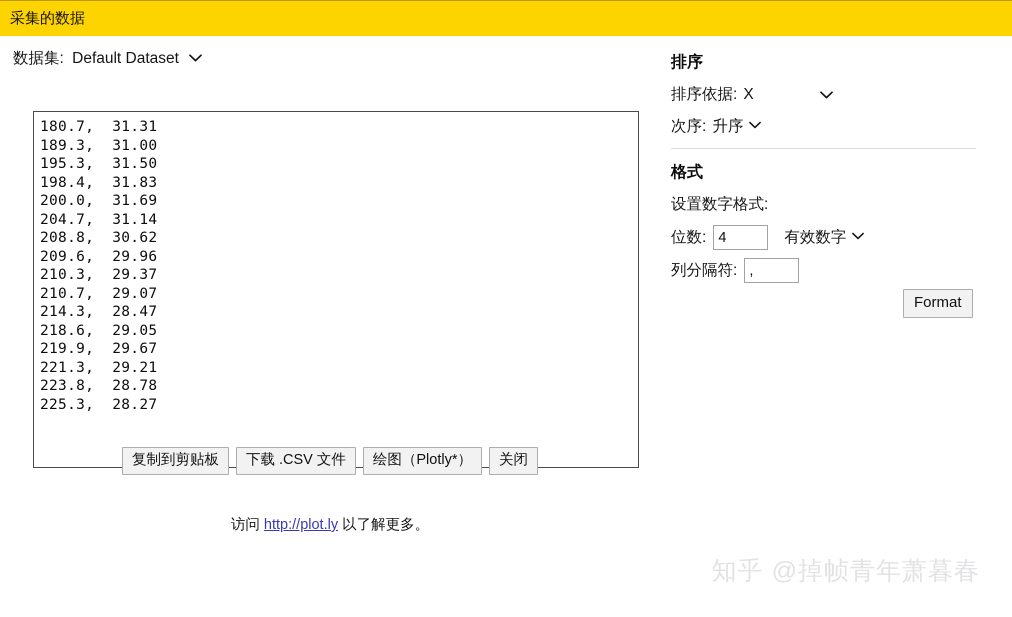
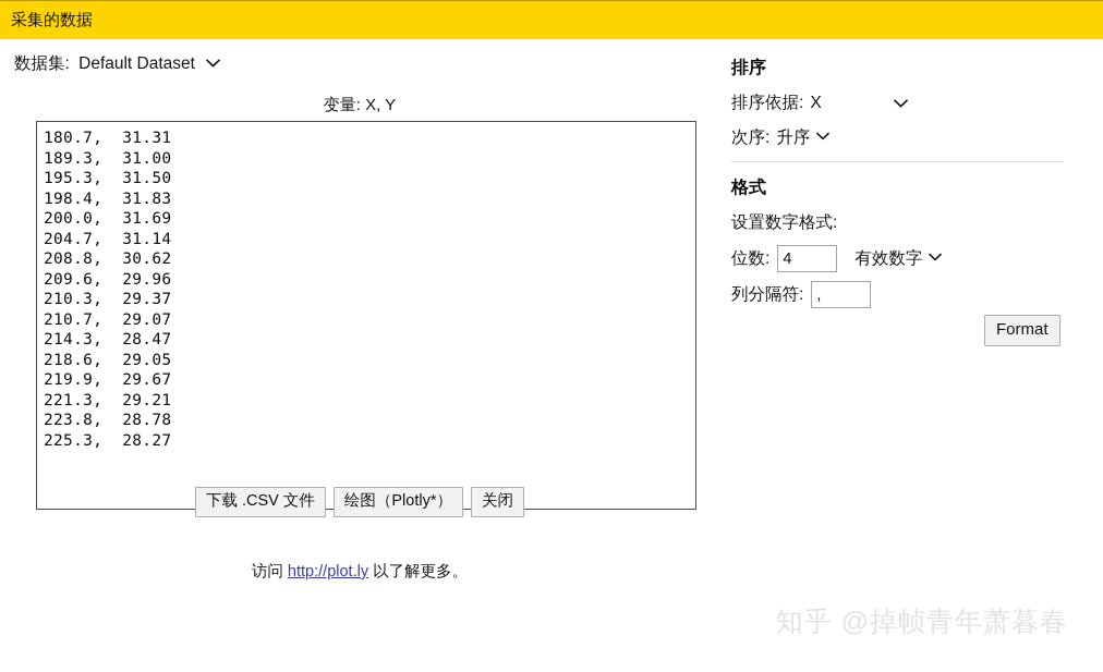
  采集的数据
  数据集: Default Dataset
+ 变量: X, Y
  180.7, 31.31
  189.3, 31.00
  195.3, 31.50
  198.4, 31.83
  200.0, 31.69
  204.7, 31.14
  208.8, 30.62
  209.6, 29.96
  210.3, 29.37
  210.7, 29.07
  214.3, 28.47
  218.6, 29.05
  219.9, 29.67
  221.3, 29.21
  223.8, 28.78
  225.3, 28.27
- 复制到剪贴板
  下载 .CSV 文件
  绘图（Plotly*）
  关闭
  访问 http://plot.ly 以了解更多。
  排序
  排序依据:
  X
  次序:
  升序
  格式
  设置数字格式:
  位数:
  4
  有效数字
  列分隔符:
  ,
  Format
  知乎 @掉帧青年萧暮春
